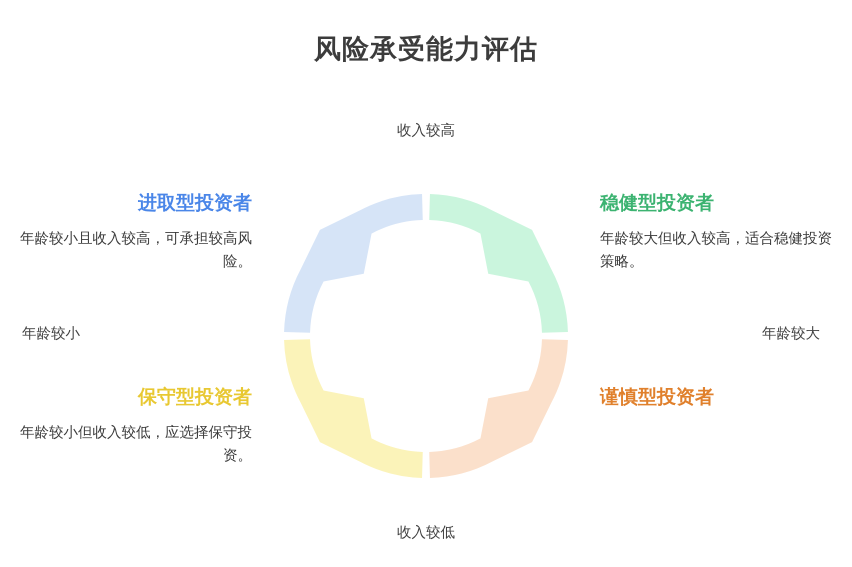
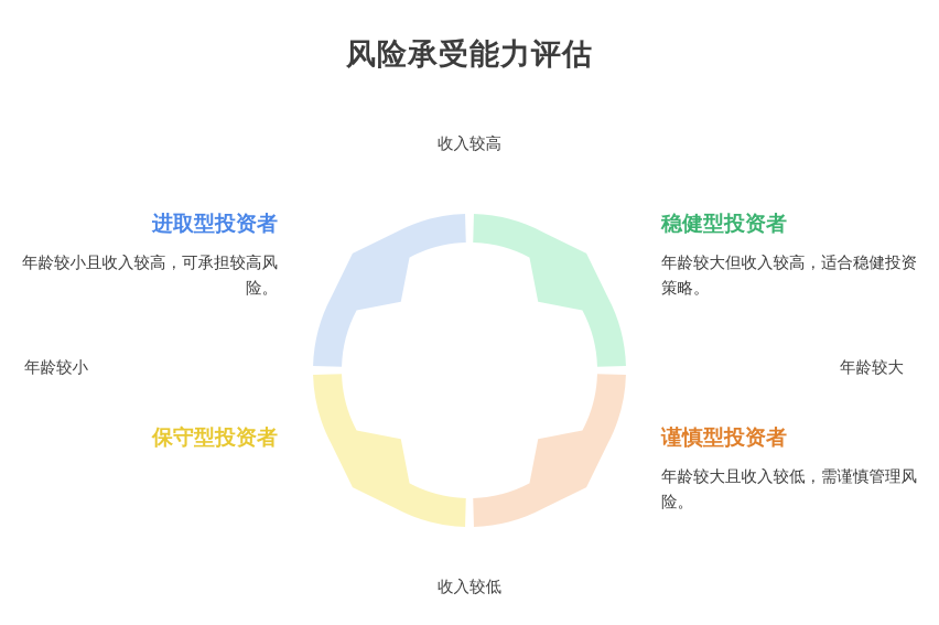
  风险承受能力评估
  收入较高
  收入较低
  年龄较小
  年龄较大
  进取型投资者
  年龄较小且收入较高，可承担较高风险。
  稳健型投资者
  年龄较大但收入较高，适合稳健投资策略。
  保守型投资者
- 年龄较小但收入较低，应选择保守投资。
  谨慎型投资者
+ 年龄较大且收入较低，需谨慎管理风险。
